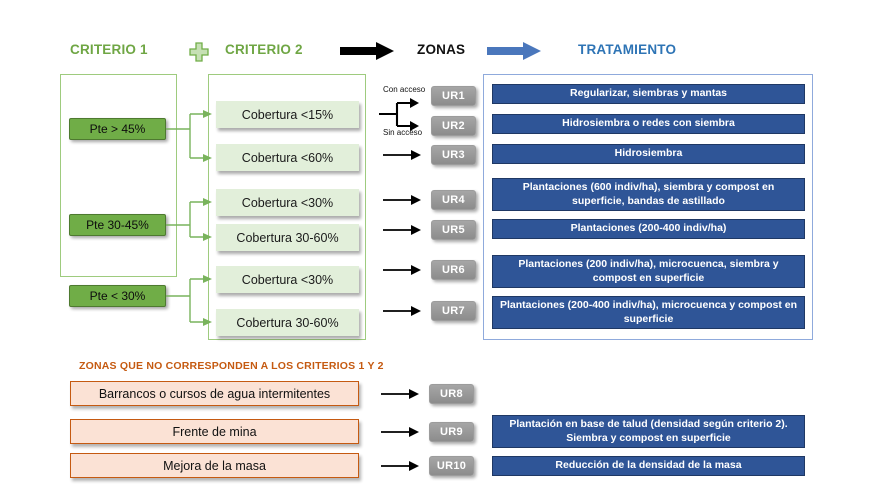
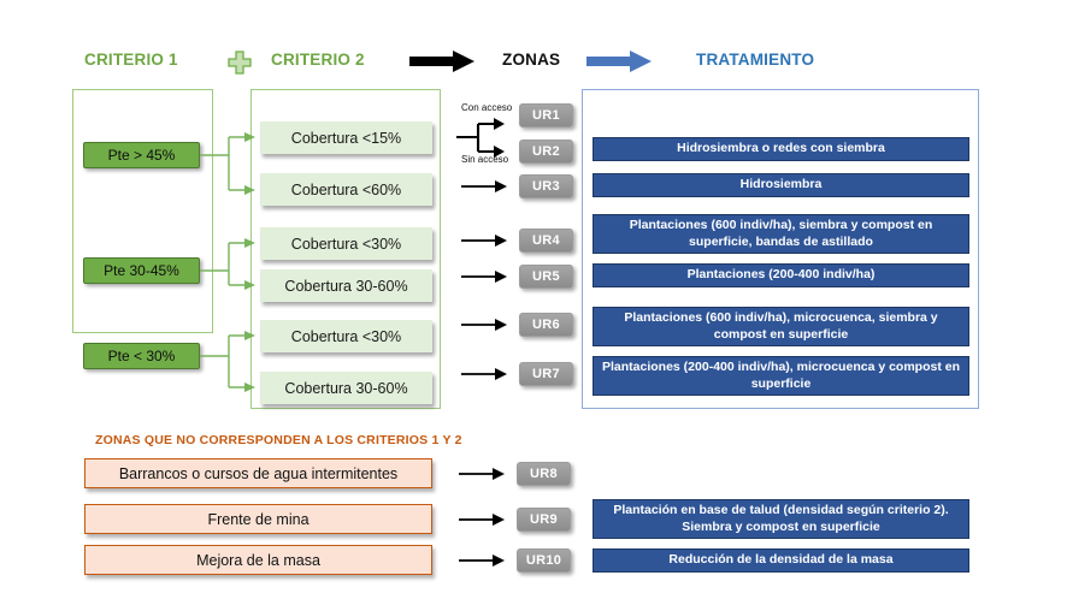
  CRITERIO 1
  CRITERIO 2
  ZONAS
  TRATAMIENTO
  Pte > 45%
  Pte 30-45%
  Pte < 30%
  Cobertura <15%
  Cobertura <60%
  Cobertura <30%
  Cobertura 30-60%
  Cobertura <30%
  Cobertura 30-60%
  Con acceso
  Sin acceso
  UR1
  UR2
  UR3
  UR4
  UR5
  UR6
  UR7
- Regularizar, siembras y mantas
  Hidrosiembra o redes con siembra
  Hidrosiembra
  Plantaciones (600 indiv/ha), siembra y compost en superficie, bandas de astillado
  Plantaciones (200-400 indiv/ha)
- Plantaciones (200 indiv/ha), microcuenca, siembra y compost en superficie
+ Plantaciones (600 indiv/ha), microcuenca, siembra y compost en superficie
  Plantaciones (200-400 indiv/ha), microcuenca y compost en superficie
  ZONAS QUE NO CORRESPONDEN A LOS CRITERIOS 1 Y 2
  Barrancos o cursos de agua intermitentes
  Frente de mina
  Mejora de la masa
  UR8
  UR9
  UR10
  Plantación en base de talud (densidad según criterio 2). Siembra y compost en superficie
  Reducción de la densidad de la masa
